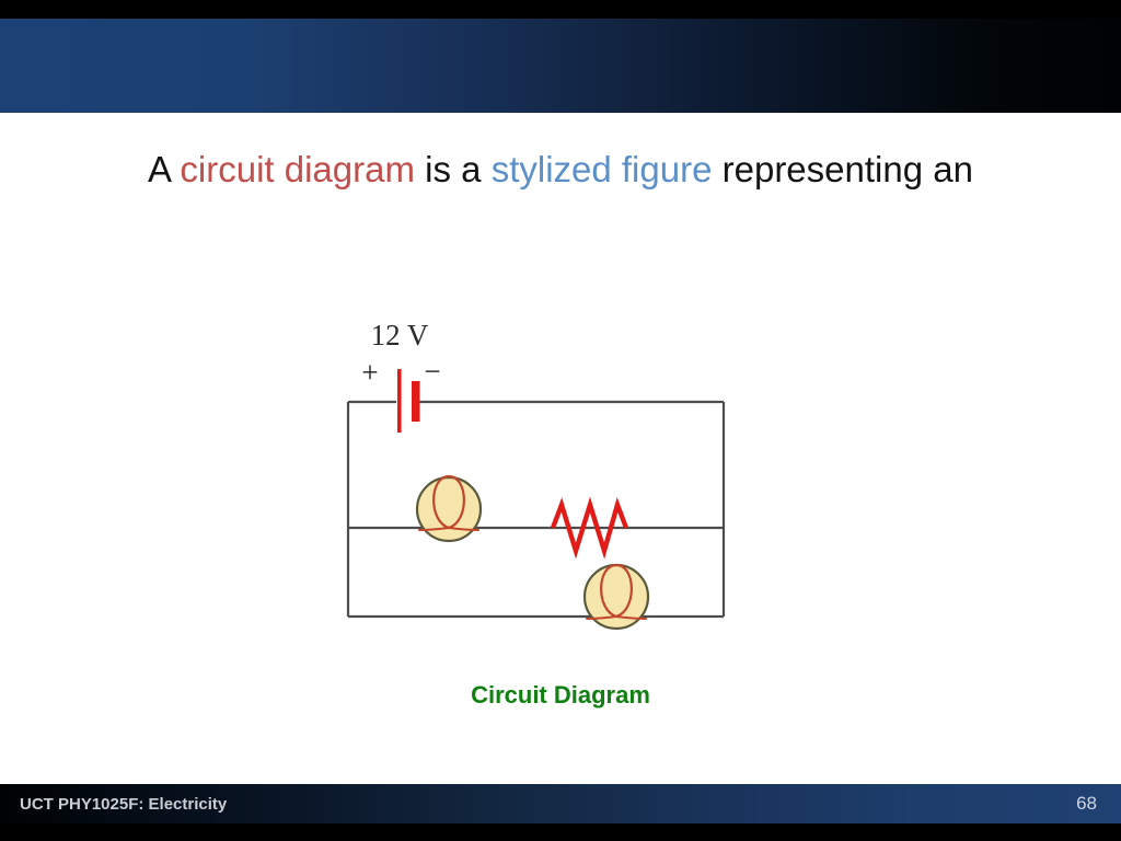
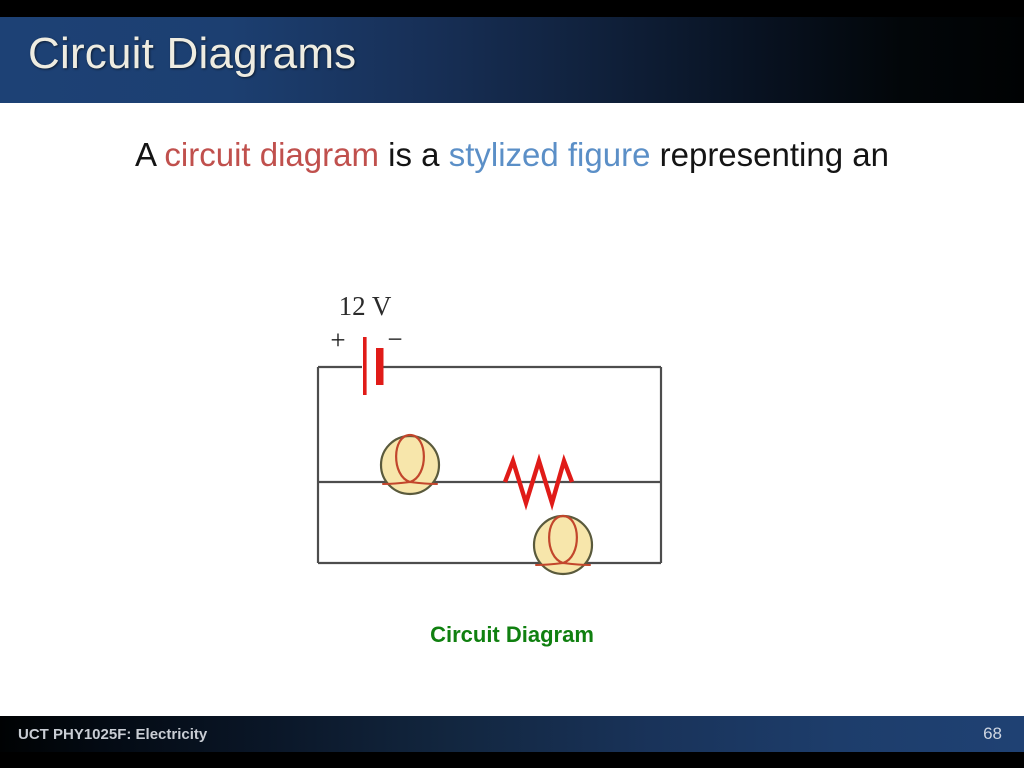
+ Circuit Diagrams
  A circuit diagram is a stylized figure representing an
  12 V
  +
  −
  Circuit Diagram
  UCT PHY1025F: Electricity
  68
